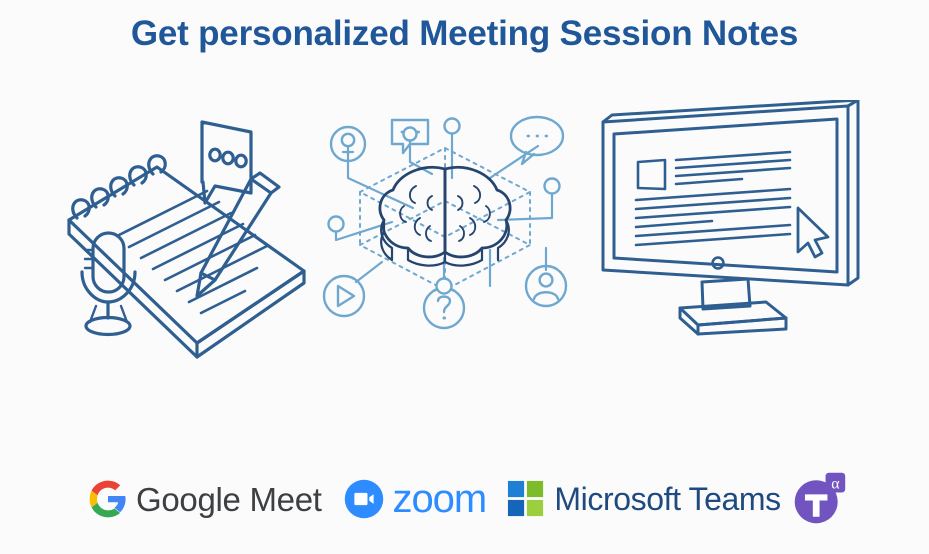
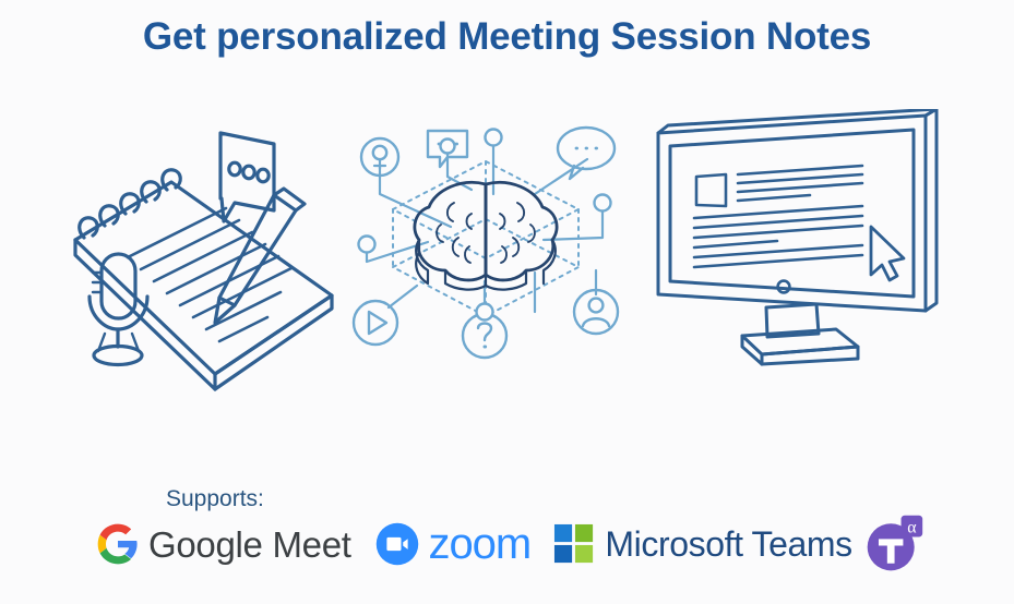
  Get personalized Meeting Session Notes
+ Supports:
  Google Meet
  zoom
  Microsoft Teams
  α
